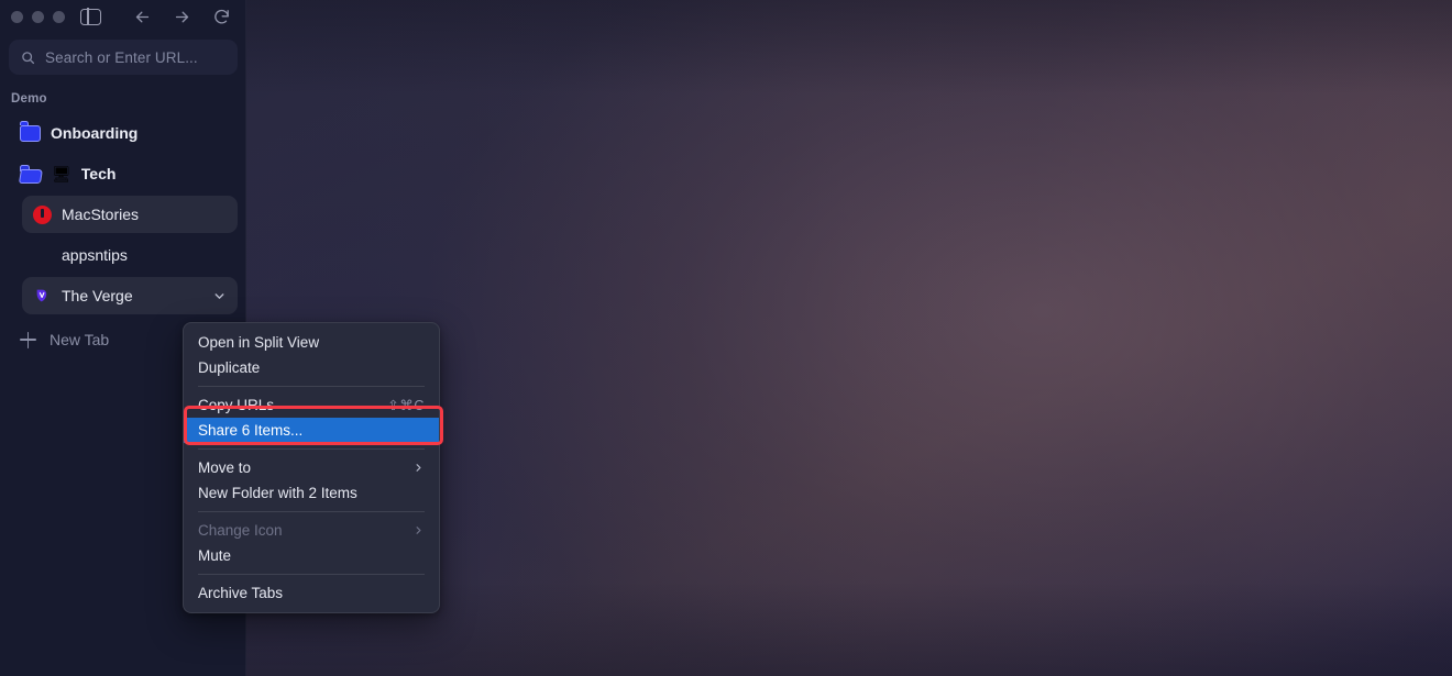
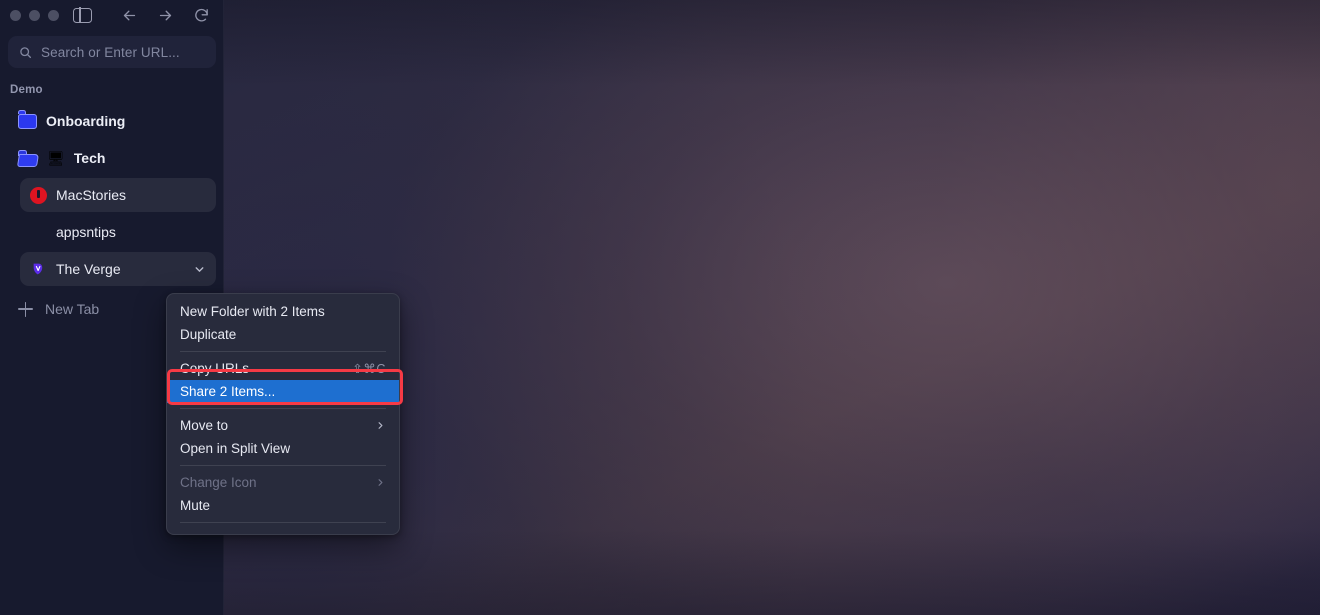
  Search or Enter URL...
  Demo
  Onboarding
  🖥
  Tech
  MacStories
  appsntips
  The Verge
  New Tab
- Open in Split View
+ New Folder with 2 Items
  Duplicate
  Copy URLs
  ⇧⌘C
- Share 6 Items...
+ Share 2 Items...
  Move to
- New Folder with 2 Items
+ Open in Split View
  Change Icon
  Mute
- Archive Tabs
